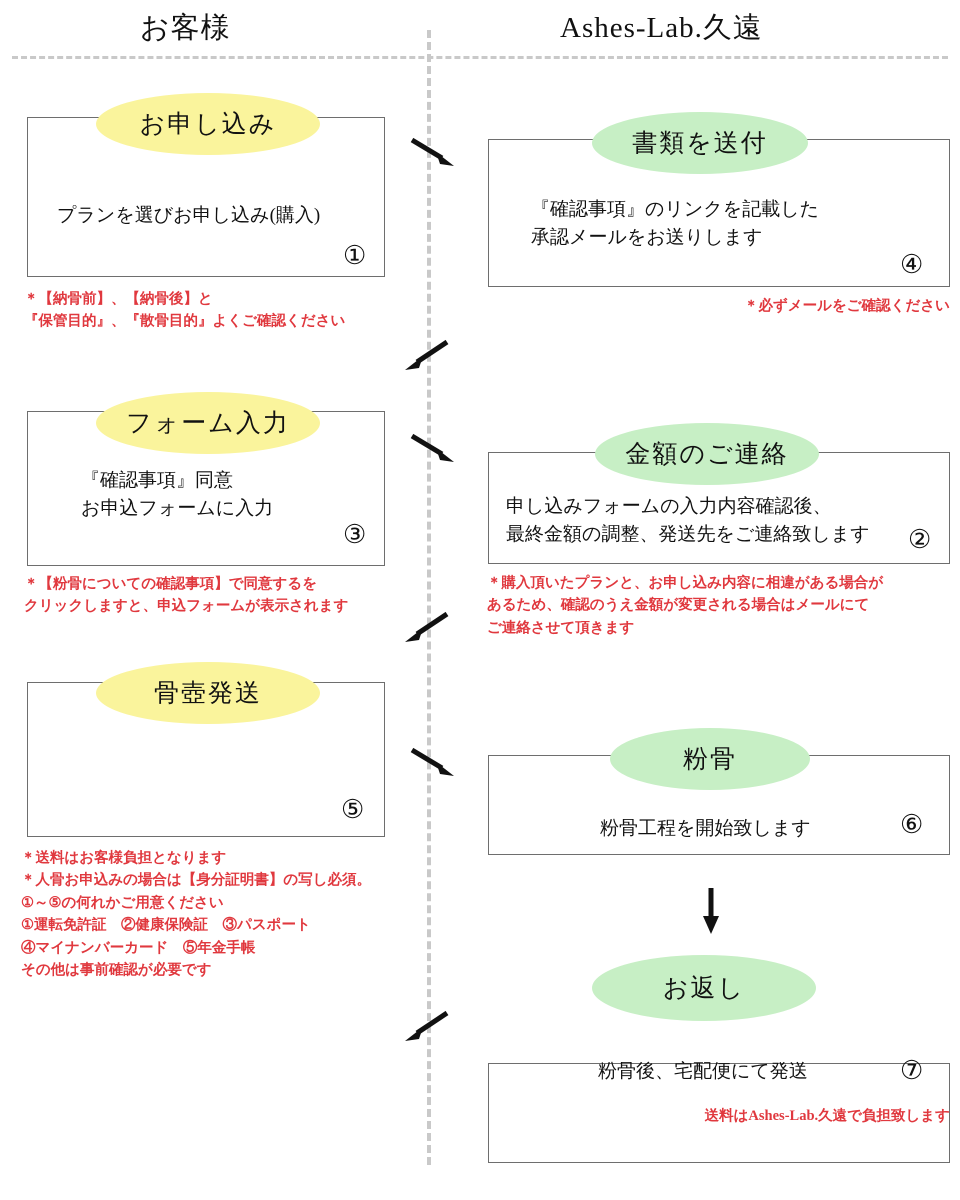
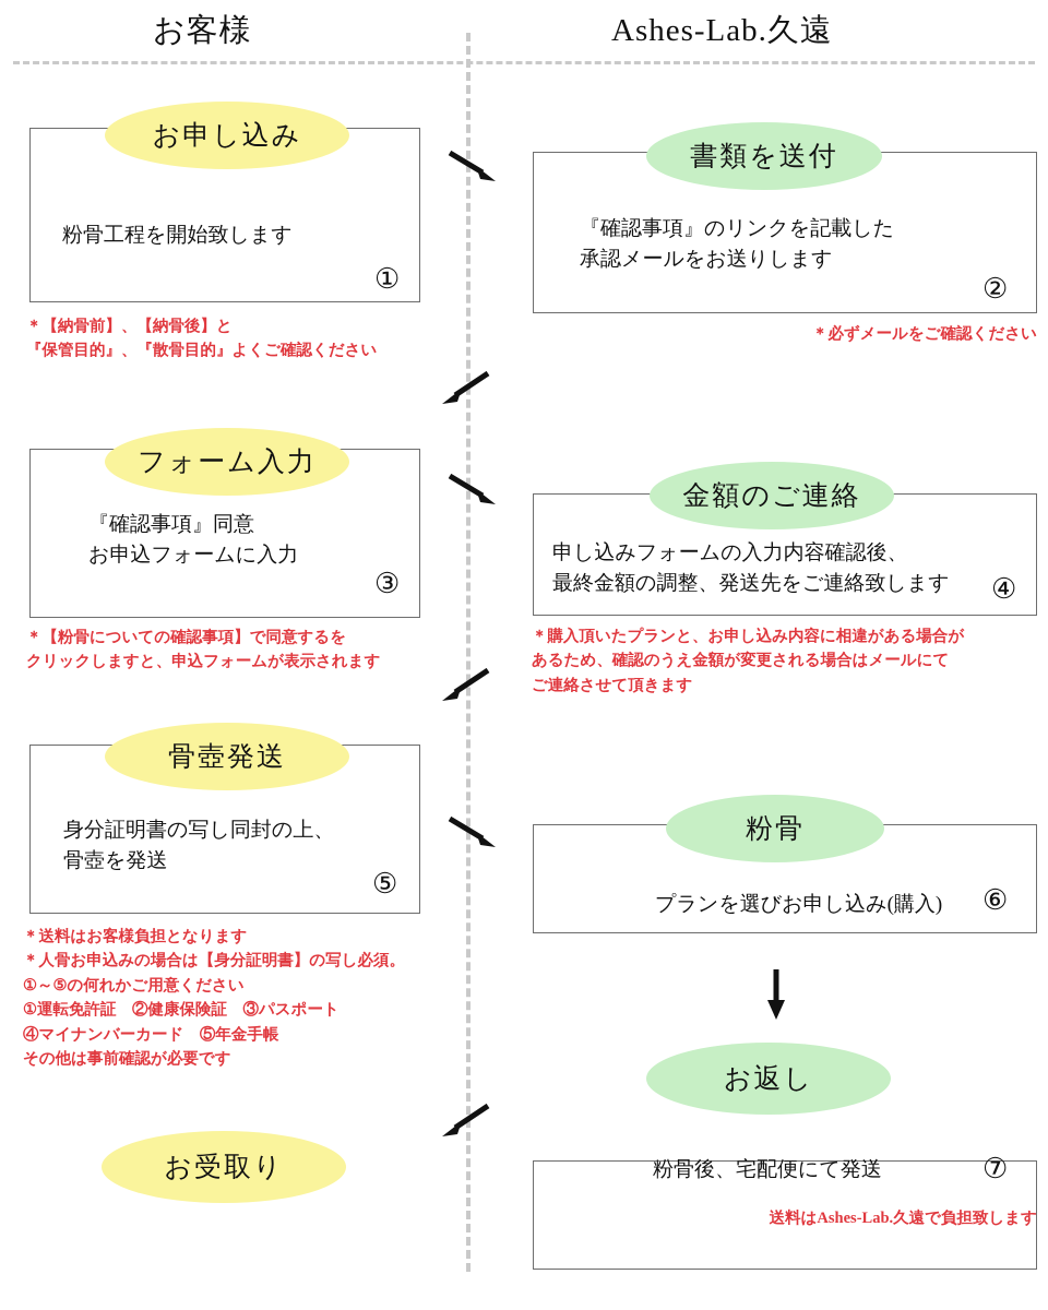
  お客様
  Ashes-Lab.久遠
  お申し込み
- プランを選びお申し込み(購入)
+ 粉骨工程を開始致します
  ①
  ＊【納骨前】、【納骨後】と
  『保管目的』、『散骨目的』よくご確認ください
  書類を送付
  『確認事項』のリンクを記載した
  承認メールをお送りします
- ④
+ ②
  ＊必ずメールをご確認ください
  フォーム入力
  『確認事項』同意
  お申込フォームに入力
  ③
  ＊【粉骨についての確認事項】で同意するを
  クリックしますと、申込フォームが表示されます
  金額のご連絡
  申し込みフォームの入力内容確認後、
  最終金額の調整、発送先をご連絡致します
- ②
+ ④
  ＊購入頂いたプランと、お申し込み内容に相違がある場合が
  あるため、確認のうえ金額が変更される場合はメールにて
  ご連絡させて頂きます
  骨壺発送
+ 身分証明書の写し同封の上、
+ 骨壺を発送
  ⑤
  ＊送料はお客様負担となります
  ＊人骨お申込みの場合は【身分証明書】の写し必須。
  ①～⑤の何れかご用意ください
  ①運転免許証 ②健康保険証 ③パスポート
  ④マイナンバーカード ⑤年金手帳
  その他は事前確認が必要です
  粉骨
- 粉骨工程を開始致します
+ プランを選びお申し込み(購入)
  ⑥
  お返し
  粉骨後、宅配便にて発送
  ⑦
  送料はAshes-Lab.久遠で負担致します
+ お受取り
